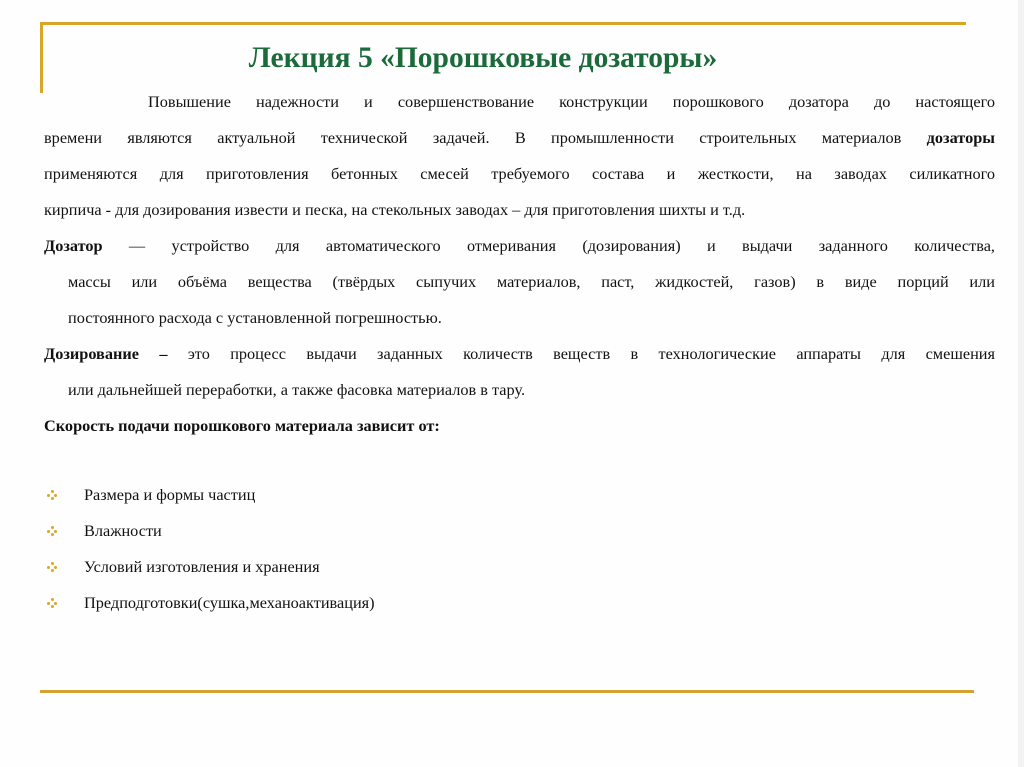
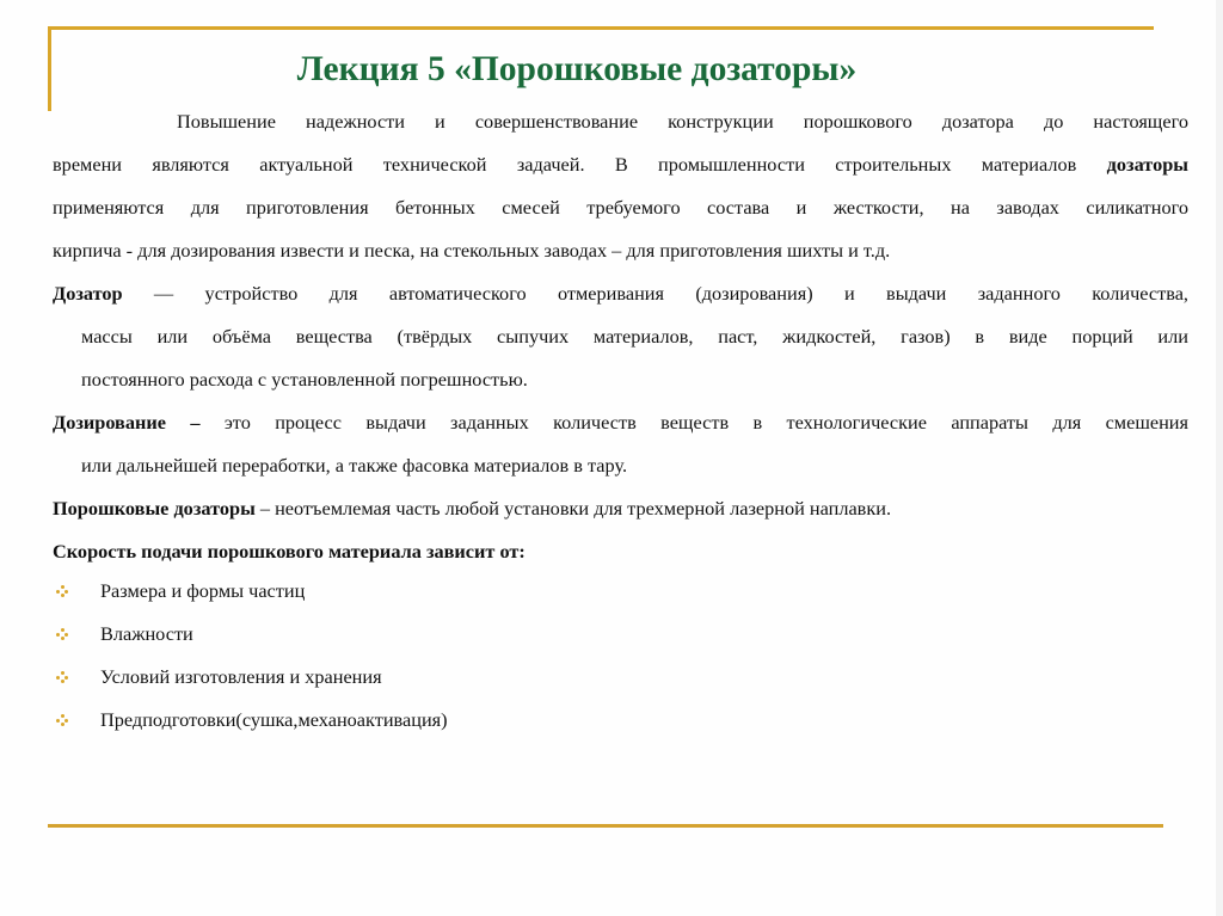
  Лекция 5 «Порошковые дозаторы»
  Повышение надежности и совершенствование конструкции порошкового дозатора до настоящего
  времени являются актуальной технической задачей. В промышленности строительных материалов дозаторы
  применяются для приготовления бетонных смесей требуемого состава и жесткости, на заводах силикатного
  кирпича - для дозирования извести и песка, на стекольных заводах – для приготовления шихты и т.д.
  Дозатор — устройство для автоматического отмеривания (дозирования) и выдачи заданного количества,
  массы или объёма вещества (твёрдых сыпучих материалов, паст, жидкостей, газов) в виде порций или
  постоянного расхода с установленной погрешностью.
  Дозирование – это процесс выдачи заданных количеств веществ в технологические аппараты для смешения
  или дальнейшей переработки, а также фасовка материалов в тару.
+ Порошковые дозаторы – неотъемлемая часть любой установки для трехмерной лазерной наплавки.
  Скорость подачи порошкового материала зависит от:
  Размера и формы частиц
  Влажности
  Условий изготовления и хранения
  Предподготовки(сушка,механоактивация)
